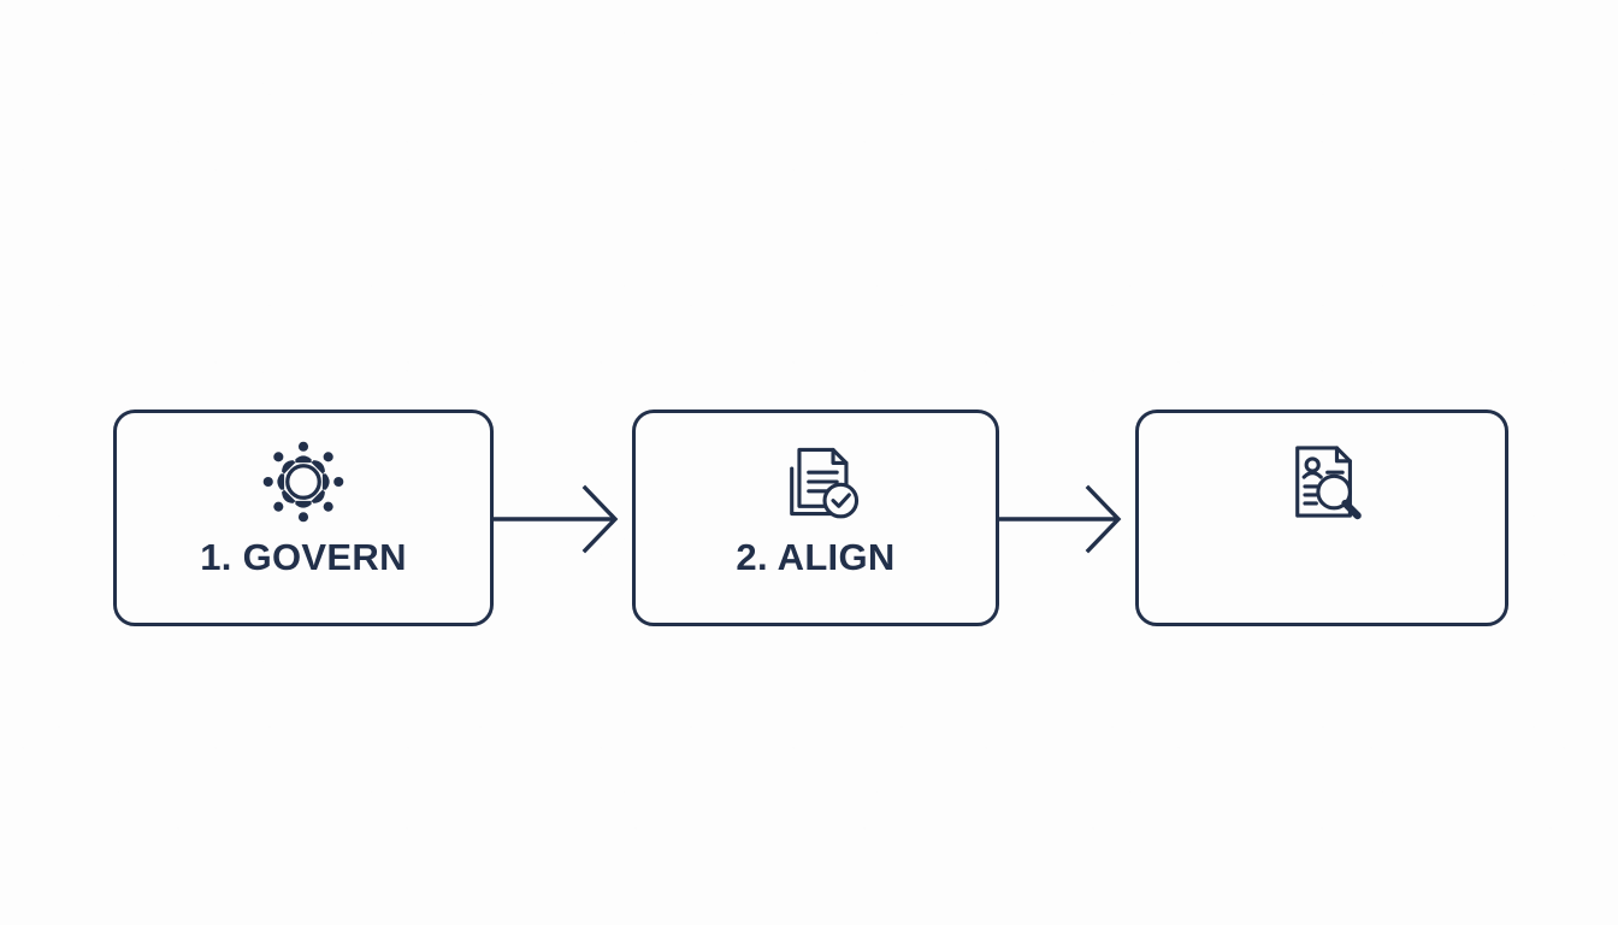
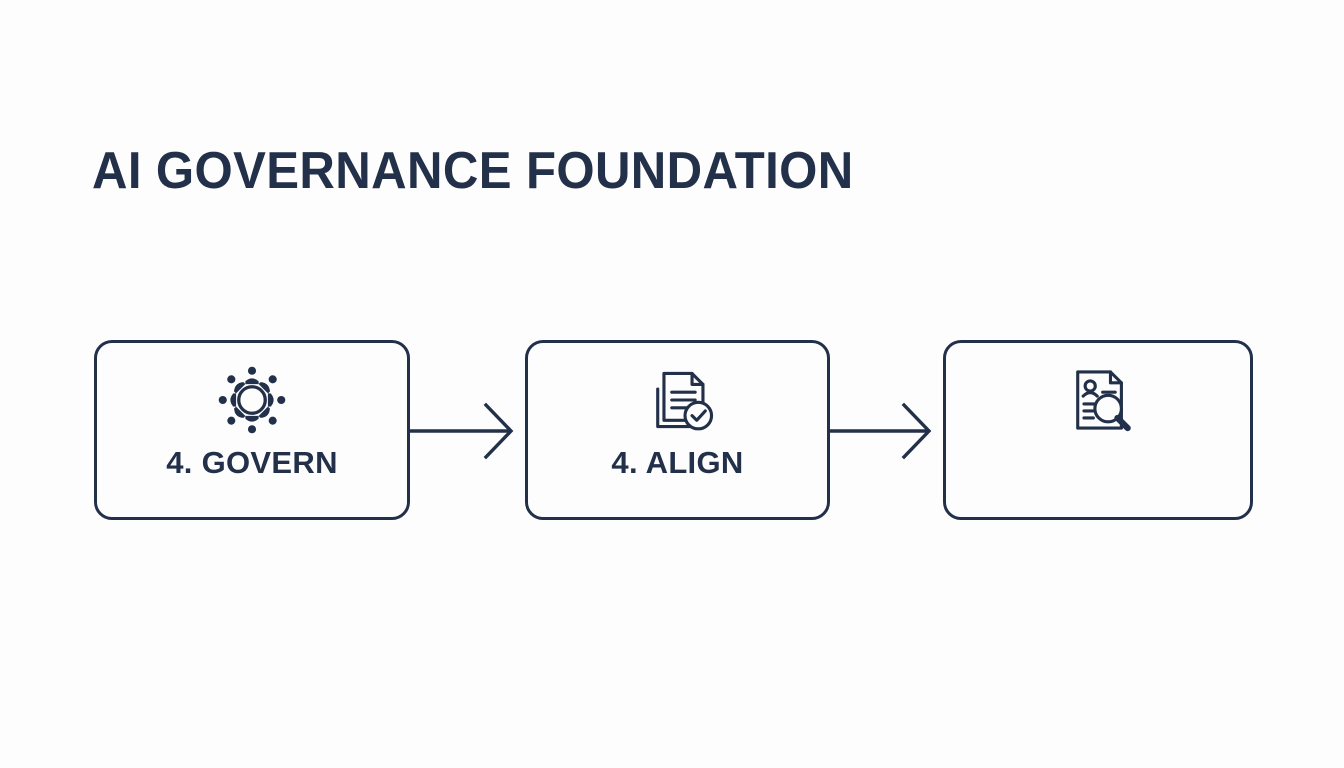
+ AI GOVERNANCE FOUNDATION
- 1. GOVERN
+ 4. GOVERN
- 2. ALIGN
+ 4. ALIGN
